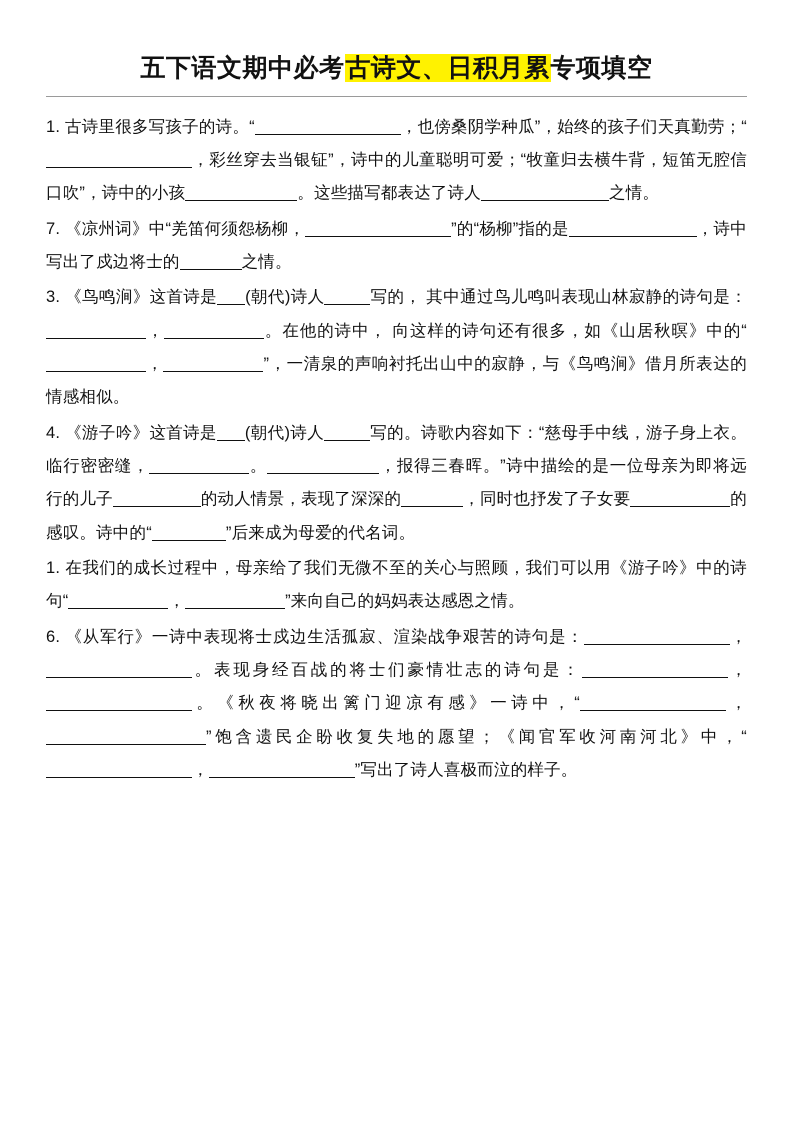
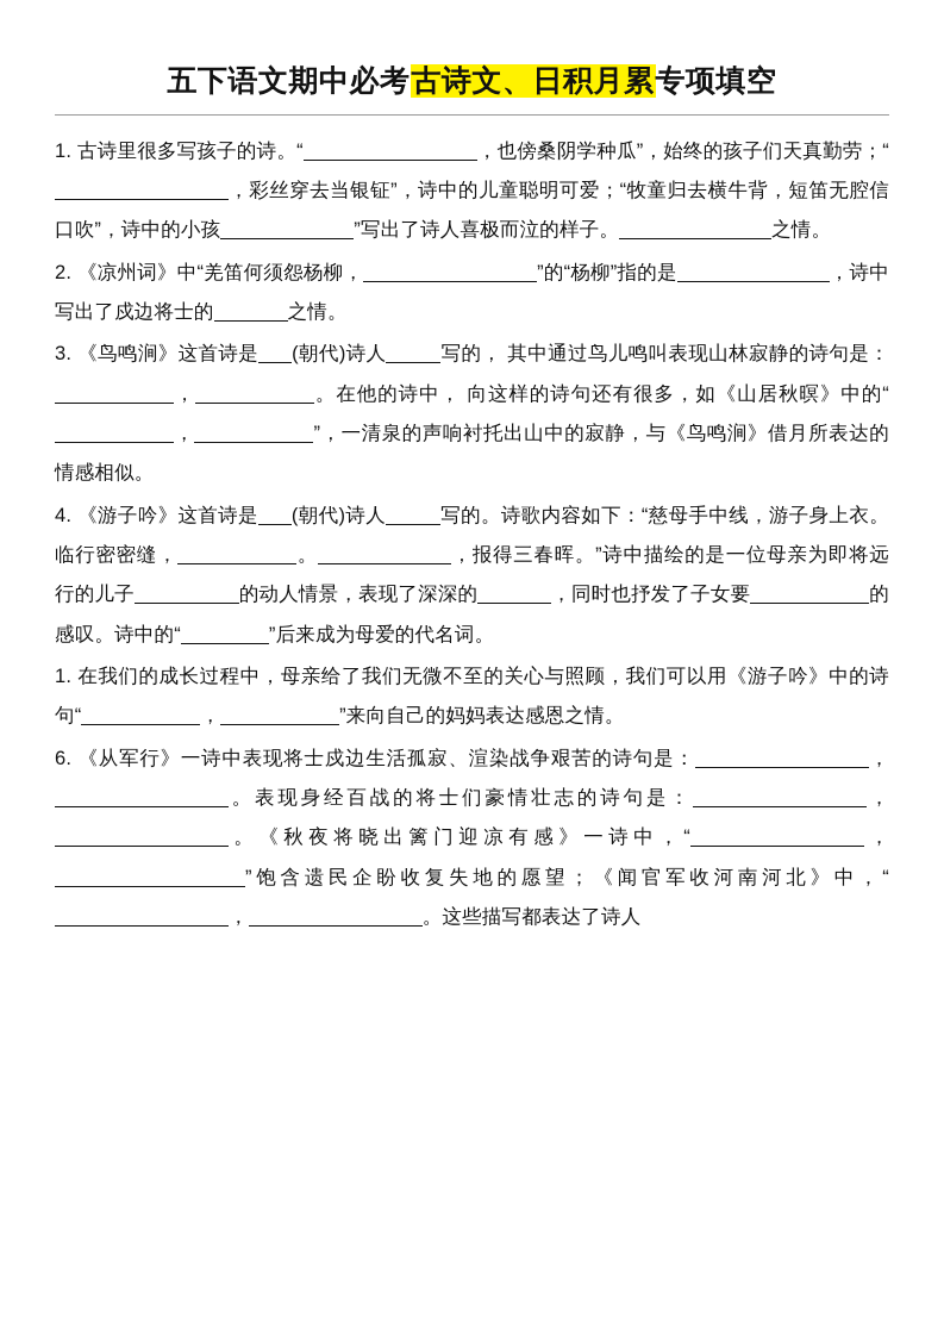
  五下语文期中必考古诗文、日积月累专项填空
- 1. 古诗里很多写孩子的诗。“ ，也傍桑阴学种瓜”，始终的孩子们天真勤劳；“，彩丝穿去当银钲”，诗中的儿童聪明可爱；“牧童归去横牛背，短笛无腔信口吹”，诗中的小孩 。这些描写都表达了诗人 之情。
+ 1. 古诗里很多写孩子的诗。“ ，也傍桑阴学种瓜”，始终的孩子们天真勤劳；“，彩丝穿去当银钲”，诗中的儿童聪明可爱；“牧童归去横牛背，短笛无腔信口吹”，诗中的小孩 ”写出了诗人喜极而泣的样子。 之情。
- 7. 《凉州词》中“羌笛何须怨杨柳， ”的“杨柳”指的是 ，诗中写出了戍边将士的 之情。
+ 2. 《凉州词》中“羌笛何须怨杨柳， ”的“杨柳”指的是 ，诗中写出了戍边将士的 之情。
  3. 《鸟鸣涧》这首诗是 (朝代)诗人 写的， 其中通过鸟儿鸣叫表现山林寂静的诗句是：， 。在他的诗中， 向这样的诗句还有很多，如《山居秋暝》中的“， ”，一清泉的声响衬托出山中的寂静，与《鸟鸣涧》借月所表达的情感相似。
  4. 《游子吟》这首诗是 (朝代)诗人 写的。诗歌内容如下：“慈母手中线，游子身上衣。临行密密缝， 。 ，报得三春晖。”诗中描绘的是一位母亲为即将远行的儿子 的动人情景，表现了深深的 ，同时也抒发了子女要 的感叹。诗中的“ ”后来成为母爱的代名词。
  1. 在我们的成长过程中，母亲给了我们无微不至的关心与照顾，我们可以用《游子吟》中的诗句“ ， ”来向自己的妈妈表达感恩之情。
- 6. 《从军行》一诗中表现将士戍边生活孤寂、渲染战争艰苦的诗句是： ，。表现身经百战的将士们豪情壮志的诗句是： ，。《秋夜将晓出篱门迎凉有感》一诗中，“ ，”饱含遗民企盼收复失地的愿望；《闻官军收河南河北》中，“， ”写出了诗人喜极而泣的样子。
+ 6. 《从军行》一诗中表现将士戍边生活孤寂、渲染战争艰苦的诗句是： ，。表现身经百战的将士们豪情壮志的诗句是： ，。《秋夜将晓出篱门迎凉有感》一诗中，“ ，”饱含遗民企盼收复失地的愿望；《闻官军收河南河北》中，“， 。这些描写都表达了诗人
